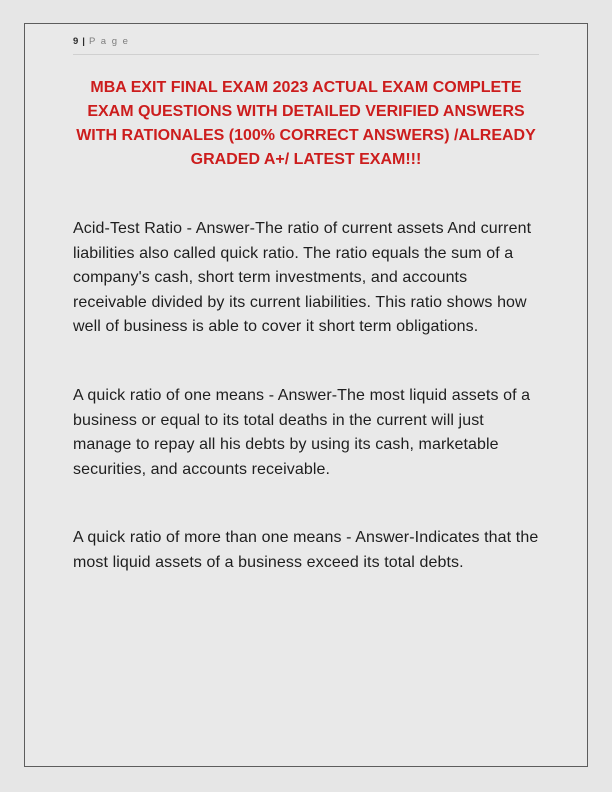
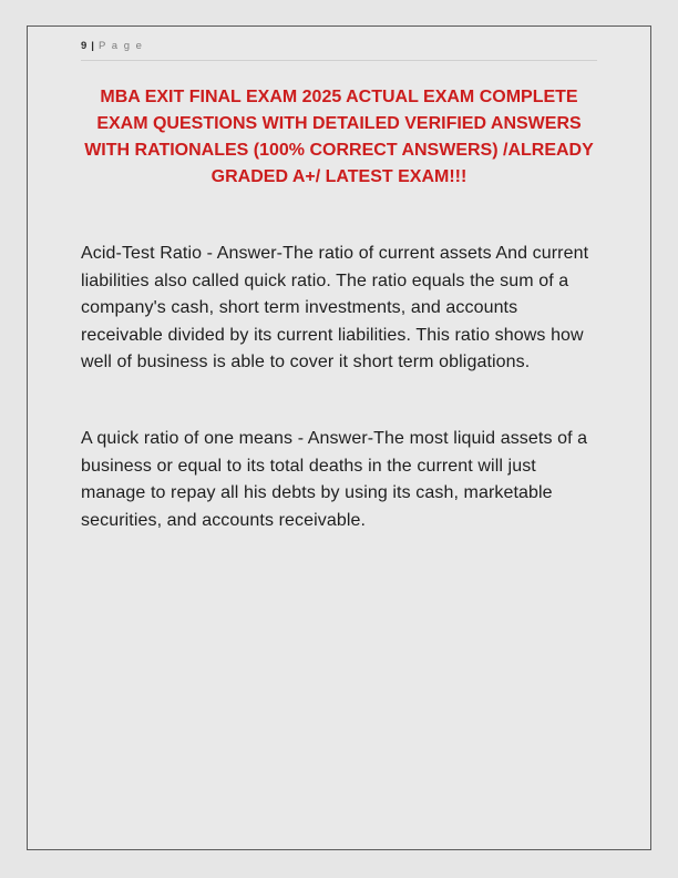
  9
  |
  P a g e
- MBA EXIT FINAL EXAM 2023 ACTUAL EXAM COMPLETE EXAM QUESTIONS WITH DETAILED VERIFIED ANSWERS WITH RATIONALES (100% CORRECT ANSWERS) /ALREADY GRADED A+/ LATEST EXAM!!!
+ MBA EXIT FINAL EXAM 2025 ACTUAL EXAM COMPLETE EXAM QUESTIONS WITH DETAILED VERIFIED ANSWERS WITH RATIONALES (100% CORRECT ANSWERS) /ALREADY GRADED A+/ LATEST EXAM!!!
  Acid-Test Ratio - Answer-The ratio of current assets And current liabilities also called quick ratio. The ratio equals the sum of a company's cash, short term investments, and accounts receivable divided by its current liabilities. This ratio shows how well of business is able to cover it short term obligations.
  A quick ratio of one means - Answer-The most liquid assets of a business or equal to its total deaths in the current will just manage to repay all his debts by using its cash, marketable securities, and accounts receivable.
- A quick ratio of more than one means - Answer-Indicates that the most liquid assets of a business exceed its total debts.
